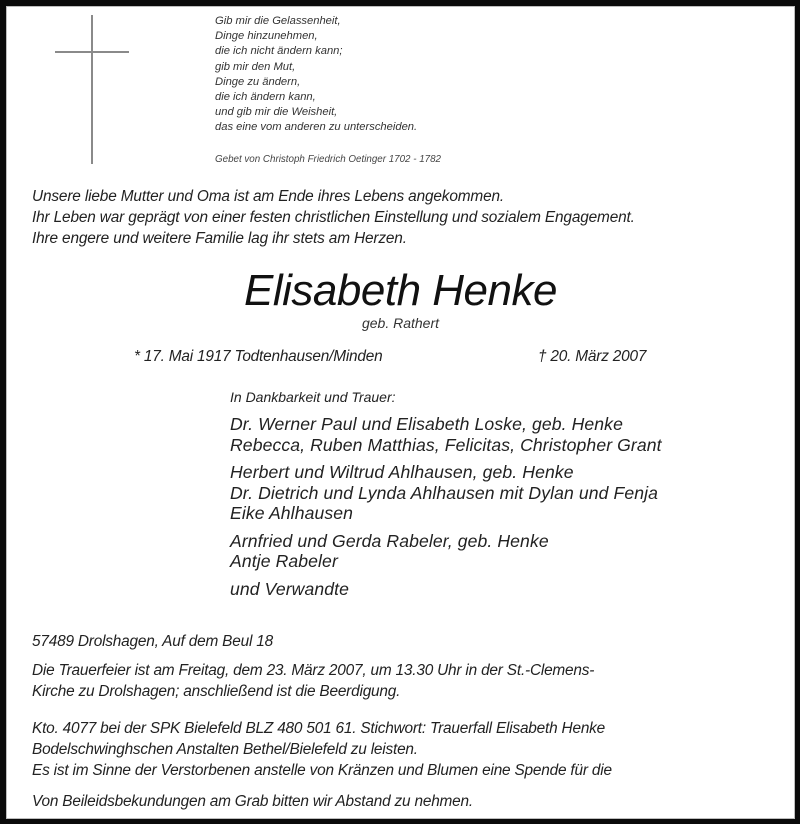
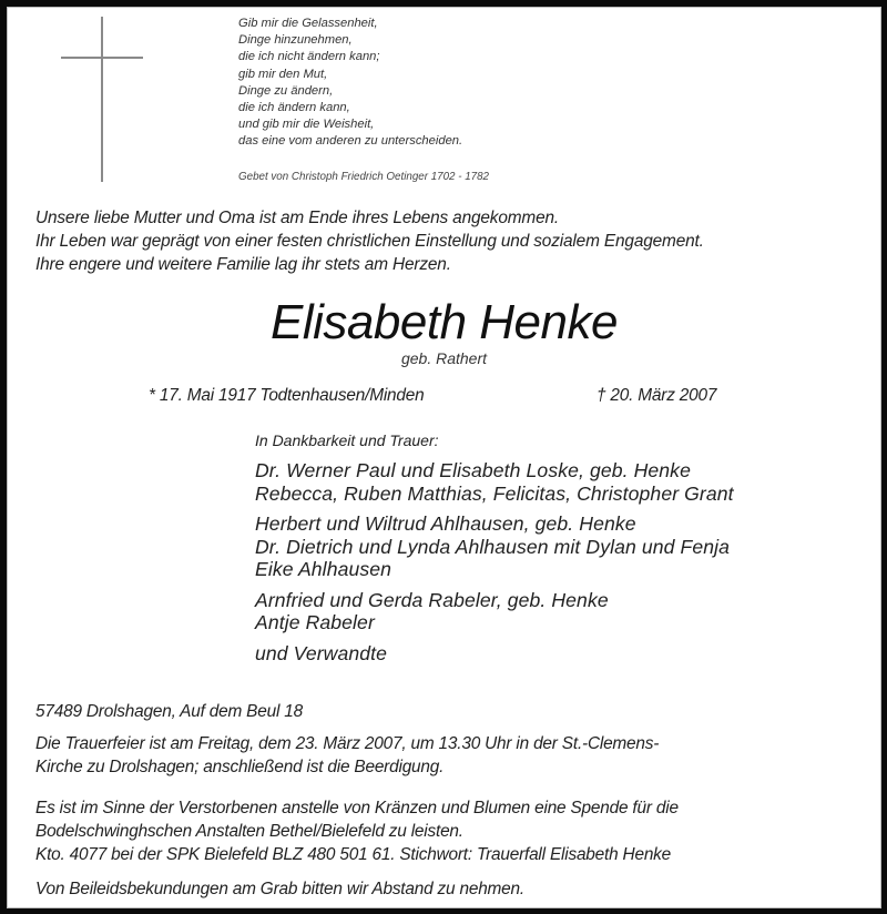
  Gib mir die Gelassenheit,
  Dinge hinzunehmen,
  die ich nicht ändern kann;
  gib mir den Mut,
  Dinge zu ändern,
  die ich ändern kann,
  und gib mir die Weisheit,
  das eine vom anderen zu unterscheiden.
  Gebet von Christoph Friedrich Oetinger 1702 - 1782
  Unsere liebe Mutter und Oma ist am Ende ihres Lebens angekommen.
  Ihr Leben war geprägt von einer festen christlichen Einstellung und sozialem Engagement.
  Ihre engere und weitere Familie lag ihr stets am Herzen.
  Elisabeth Henke
  geb. Rathert
  * 17. Mai 1917 Todtenhausen/Minden
  † 20. März 2007
  In Dankbarkeit und Trauer:
  Dr. Werner Paul und Elisabeth Loske, geb. Henke
  Rebecca, Ruben Matthias, Felicitas, Christopher Grant
  Herbert und Wiltrud Ahlhausen, geb. Henke
  Dr. Dietrich und Lynda Ahlhausen mit Dylan und Fenja
  Eike Ahlhausen
  Arnfried und Gerda Rabeler, geb. Henke
  Antje Rabeler
  und Verwandte
  57489 Drolshagen, Auf dem Beul 18
  Die Trauerfeier ist am Freitag, dem 23. März 2007, um 13.30 Uhr in der St.-Clemens-
  Kirche zu Drolshagen; anschließend ist die Beerdigung.
- Kto. 4077 bei der SPK Bielefeld BLZ 480 501 61. Stichwort: Trauerfall Elisabeth Henke
+ Es ist im Sinne der Verstorbenen anstelle von Kränzen und Blumen eine Spende für die
  Bodelschwinghschen Anstalten Bethel/Bielefeld zu leisten.
- Es ist im Sinne der Verstorbenen anstelle von Kränzen und Blumen eine Spende für die
+ Kto. 4077 bei der SPK Bielefeld BLZ 480 501 61. Stichwort: Trauerfall Elisabeth Henke
  Von Beileidsbekundungen am Grab bitten wir Abstand zu nehmen.
